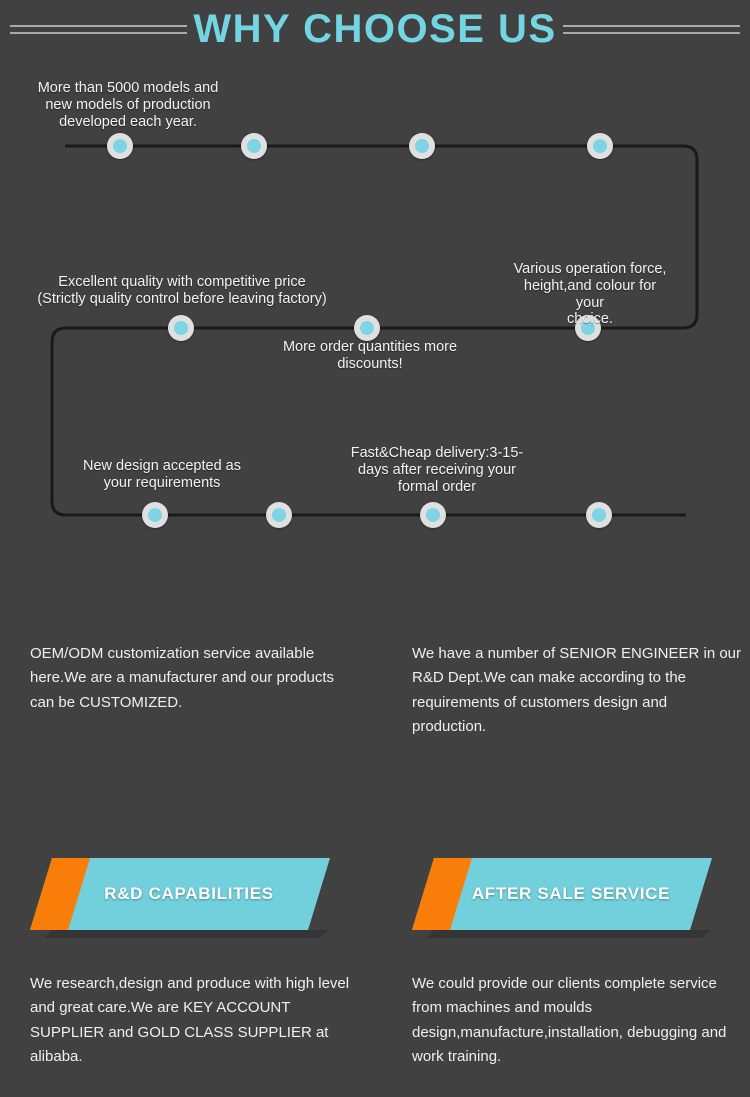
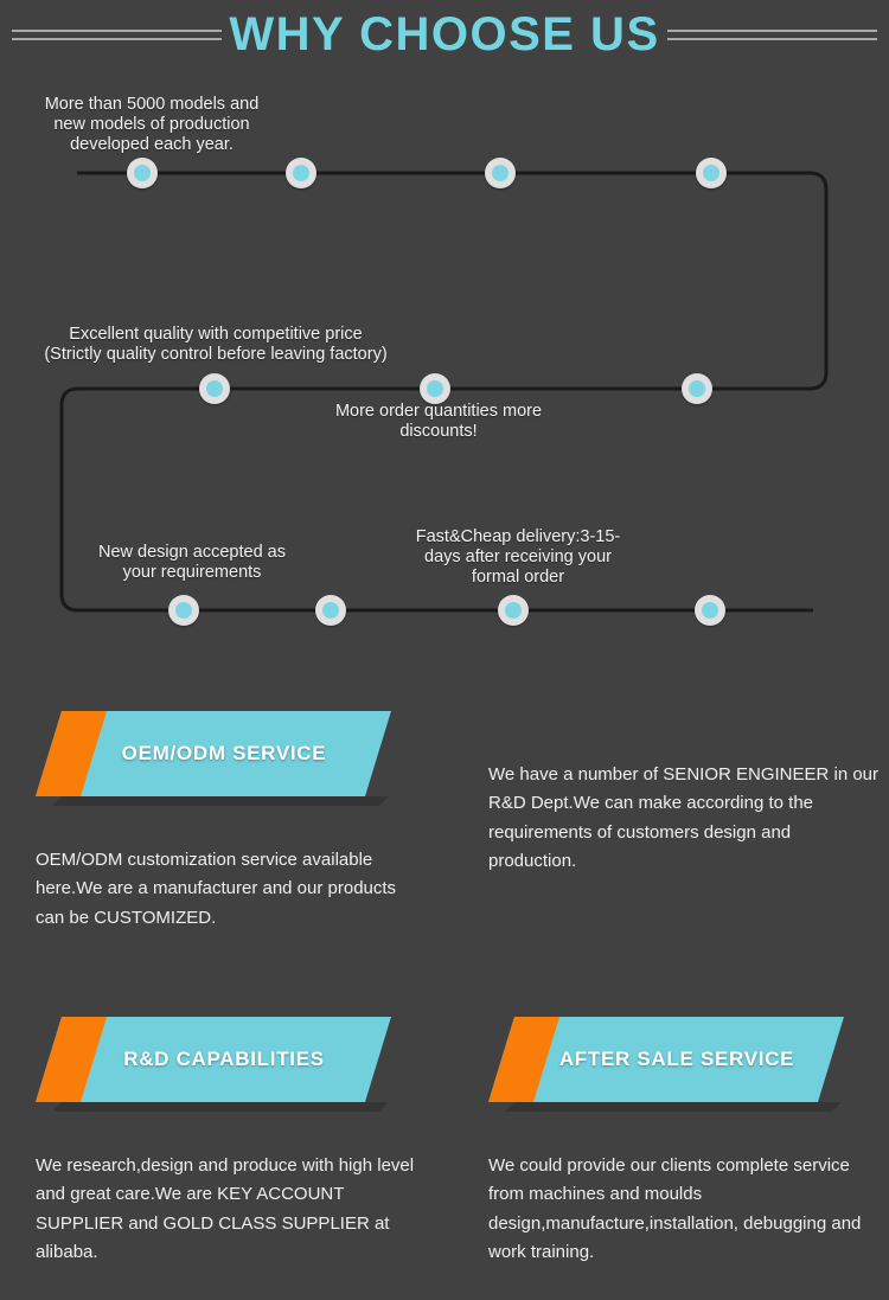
  WHY CHOOSE US
  More than 5000 models and
  new models of production
  developed each year.
  Excellent quality with competitive price
  (Strictly quality control before leaving factory)
- Various operation force,
- height,and colour for your
- choice.
  More order quantities more
  discounts!
  New design accepted as
  your requirements
  Fast&Cheap delivery:3-15-
  days after receiving your
  formal order
+ OEM/ODM SERVICE
  OEM/ODM customization service available here.We are a manufacturer and our products can be CUSTOMIZED.
  We have a number of SENIOR ENGINEER in our R&D Dept.We can make according to the requirements of customers design and production.
  R&D CAPABILITIES
  We research,design and produce with high level and great care.We are KEY ACCOUNT SUPPLIER and GOLD CLASS SUPPLIER at alibaba.
  AFTER SALE SERVICE
  We could provide our clients complete service from machines and moulds design,manufacture,installation, debugging and work training.
